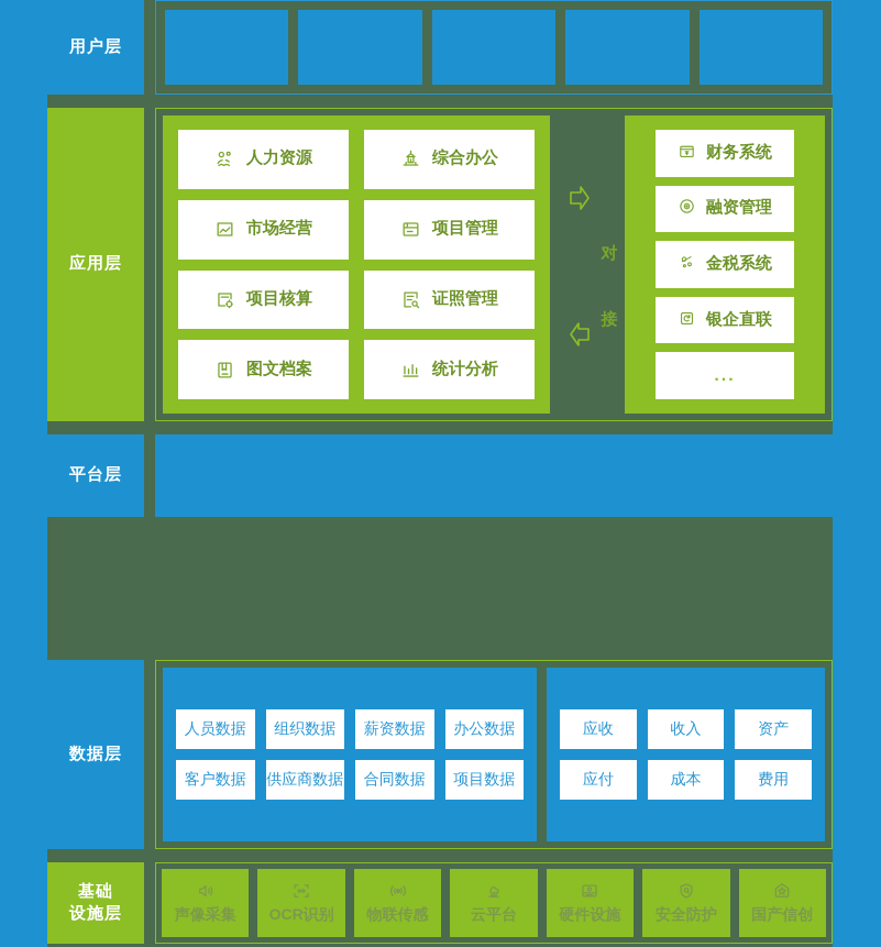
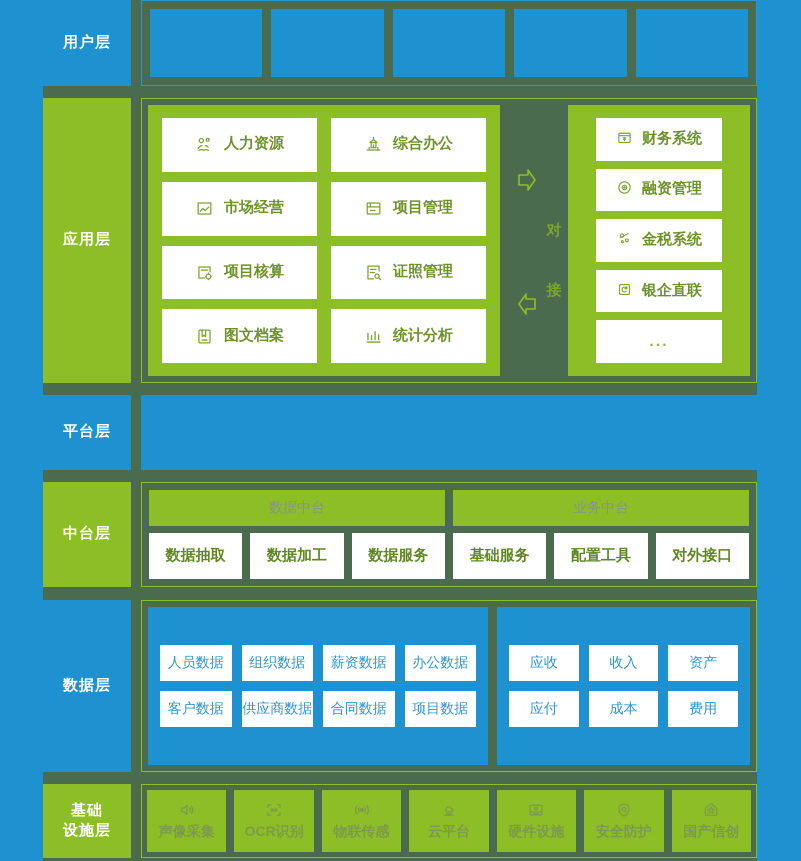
  用户层
  应用层
  人力资源
  综合办公
  市场经营
  项目管理
  项目核算
  证照管理
  图文档案
  统计分析
  对
  接
  财务系统
  融资管理
  金税系统
  银企直联
  ...
  平台层
+ 中台层
+ 数据中台
+ 业务中台
+ 数据抽取
+ 数据加工
+ 数据服务
+ 基础服务
+ 配置工具
+ 对外接口
  数据层
  人员数据
  组织数据
  薪资数据
  办公数据
  客户数据
  供应商数据
  合同数据
  项目数据
  应收
  收入
  资产
  应付
  成本
  费用
  基础
  设施层
  声像采集
  OCR识别
  物联传感
  云平台
  硬件设施
  安全防护
  国产信创
